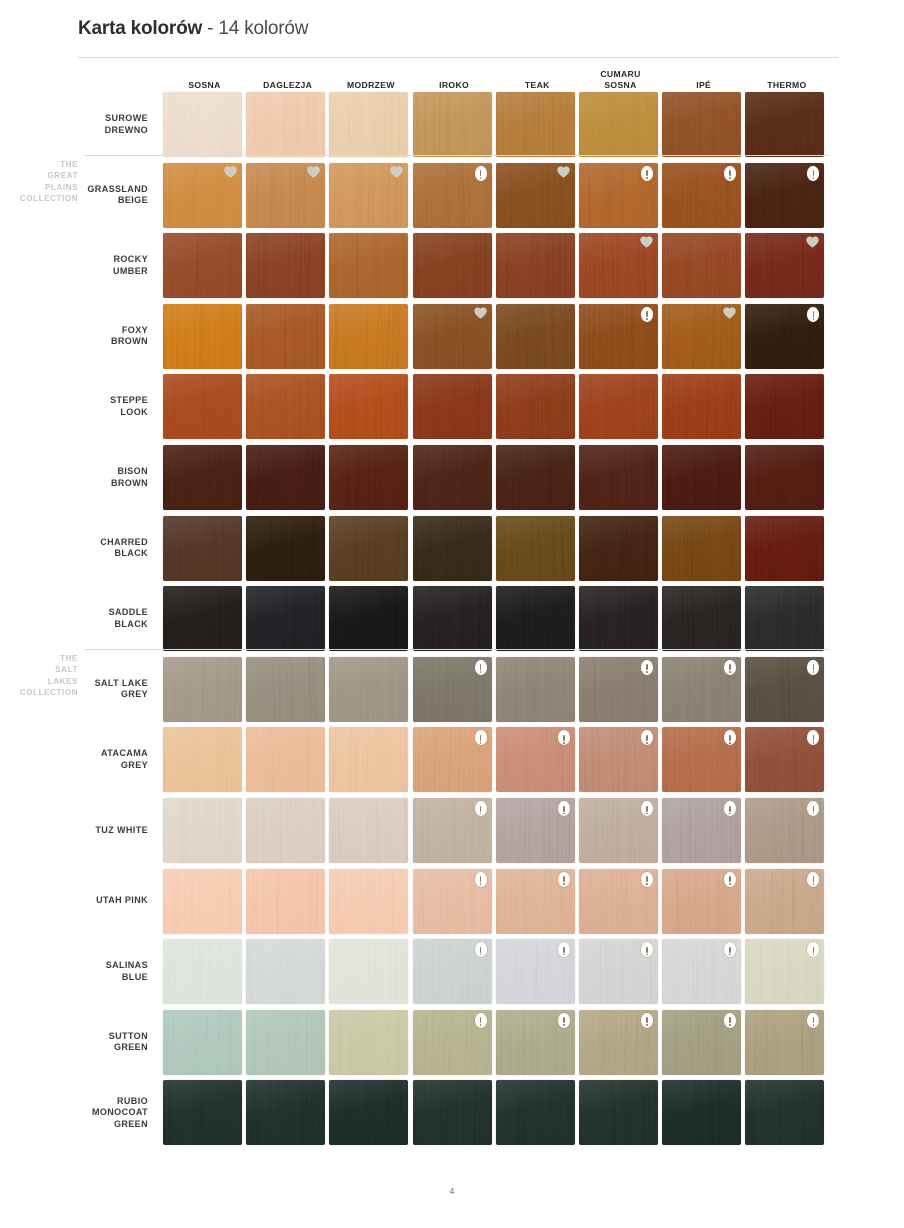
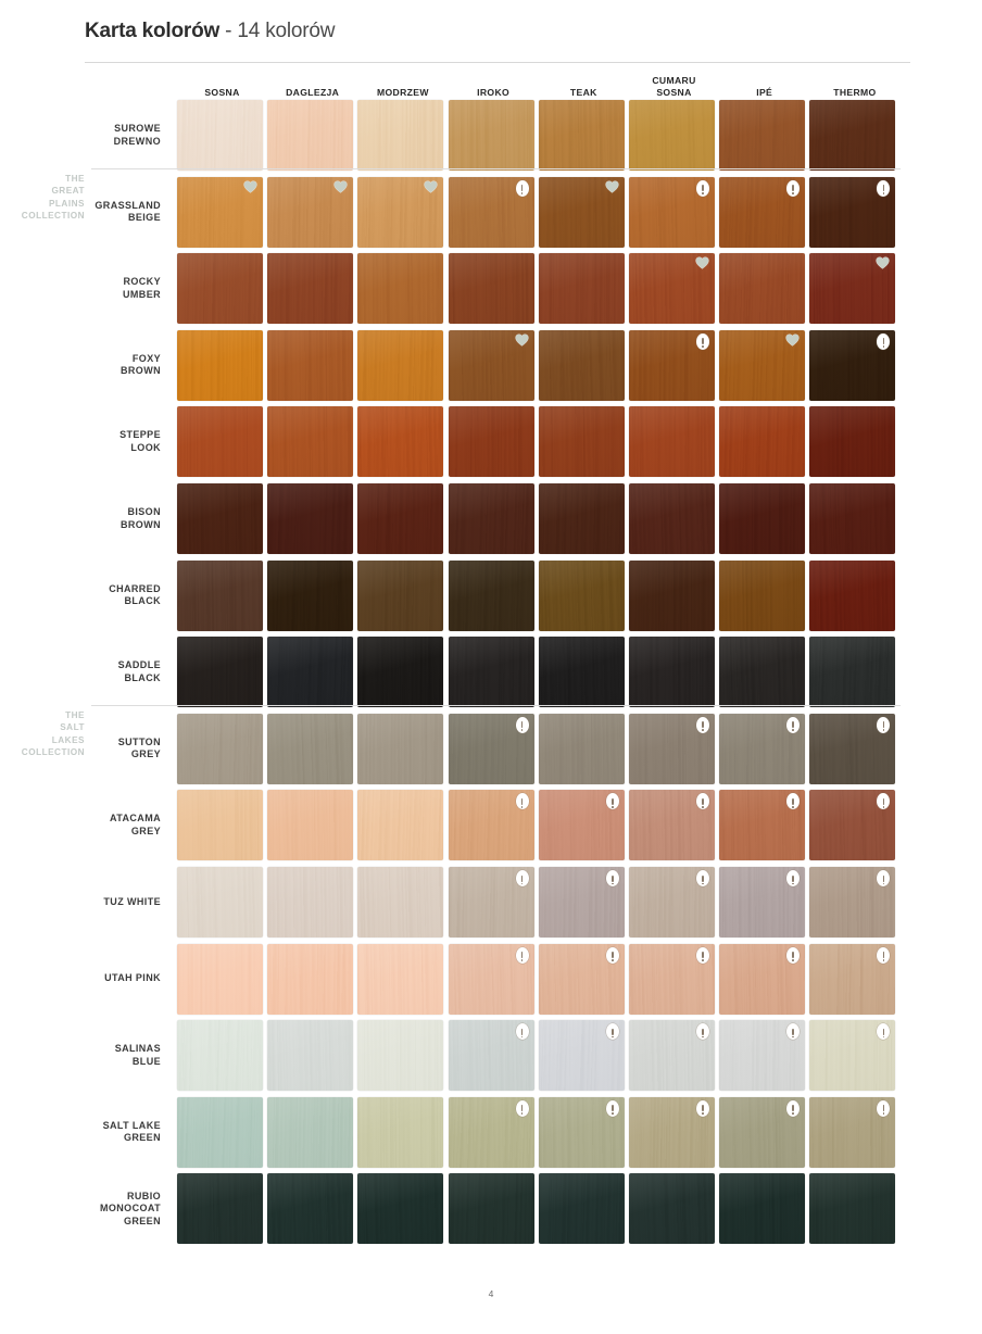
  Karta kolorów - 14 kolorów
  SOSNA
  DAGLEZJA
  MODRZEW
  IROKO
  TEAK
  CUMARU
  SOSNA
  IPÉ
  THERMO
  SUROWE
  DREWNO
  GRASSLAND
  BEIGE
  ROCKY
  UMBER
  FOXY
  BROWN
  STEPPE
  LOOK
  BISON
  BROWN
  CHARRED
  BLACK
  SADDLE
  BLACK
- SALT LAKE
+ SUTTON
  GREY
  ATACAMA
  GREY
  TUZ WHITE
  UTAH PINK
  SALINAS
  BLUE
- SUTTON
+ SALT LAKE
  GREEN
  RUBIO
  MONOCOAT
  GREEN
  THE
  GREAT
  PLAINS
  COLLECTION
  THE
  SALT
  LAKES
  COLLECTION
  4
